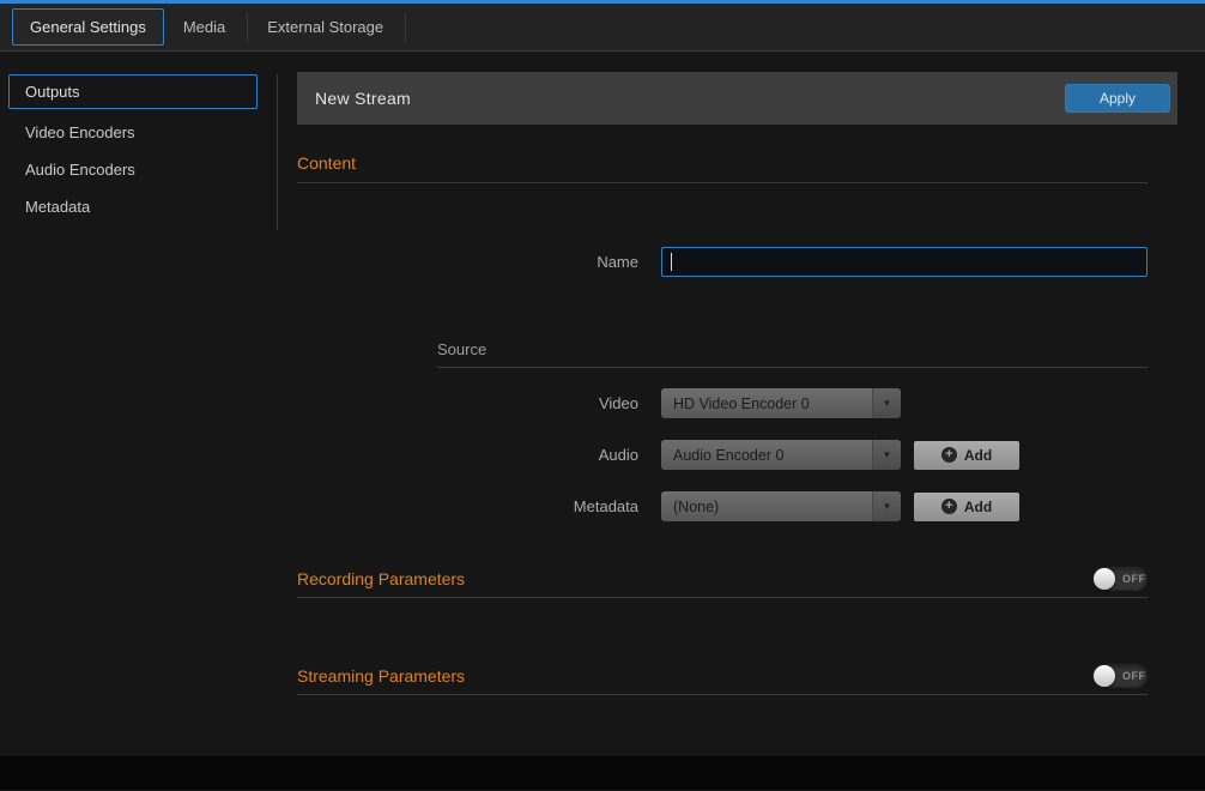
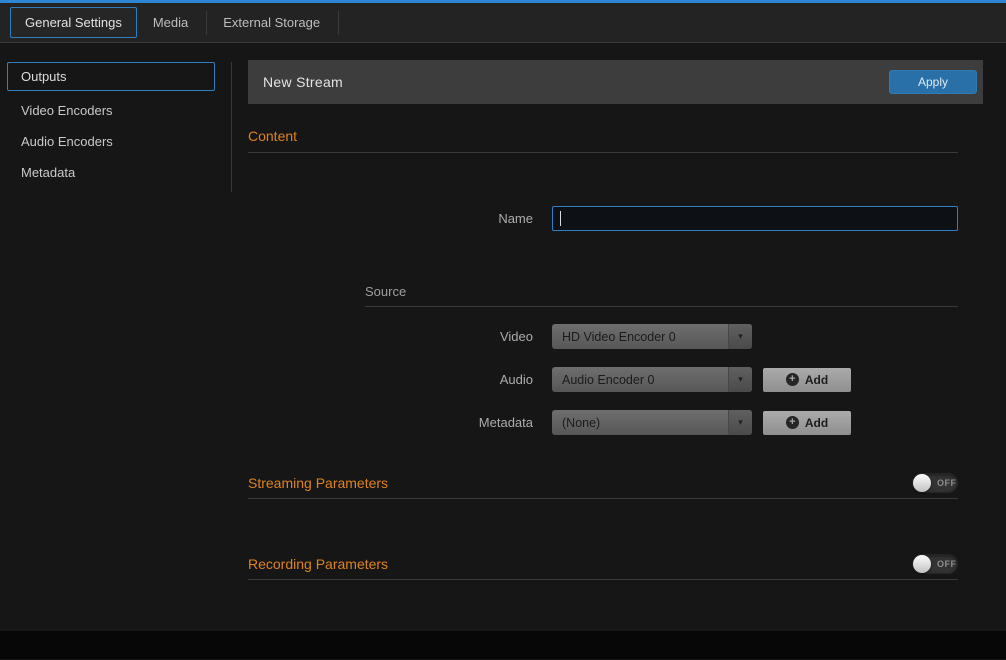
  General Settings
  Media
  External Storage
  Outputs
  Video Encoders
  Audio Encoders
  Metadata
  New Stream
  Apply
  Content
  Name
  Source
  Video
  HD Video Encoder 0
  ▾
  Audio
  Audio Encoder 0
  ▾
  +
  Add
  Metadata
  (None)
  ▾
  +
  Add
- Recording Parameters
+ Streaming Parameters
  OFF
- Streaming Parameters
+ Recording Parameters
  OFF
